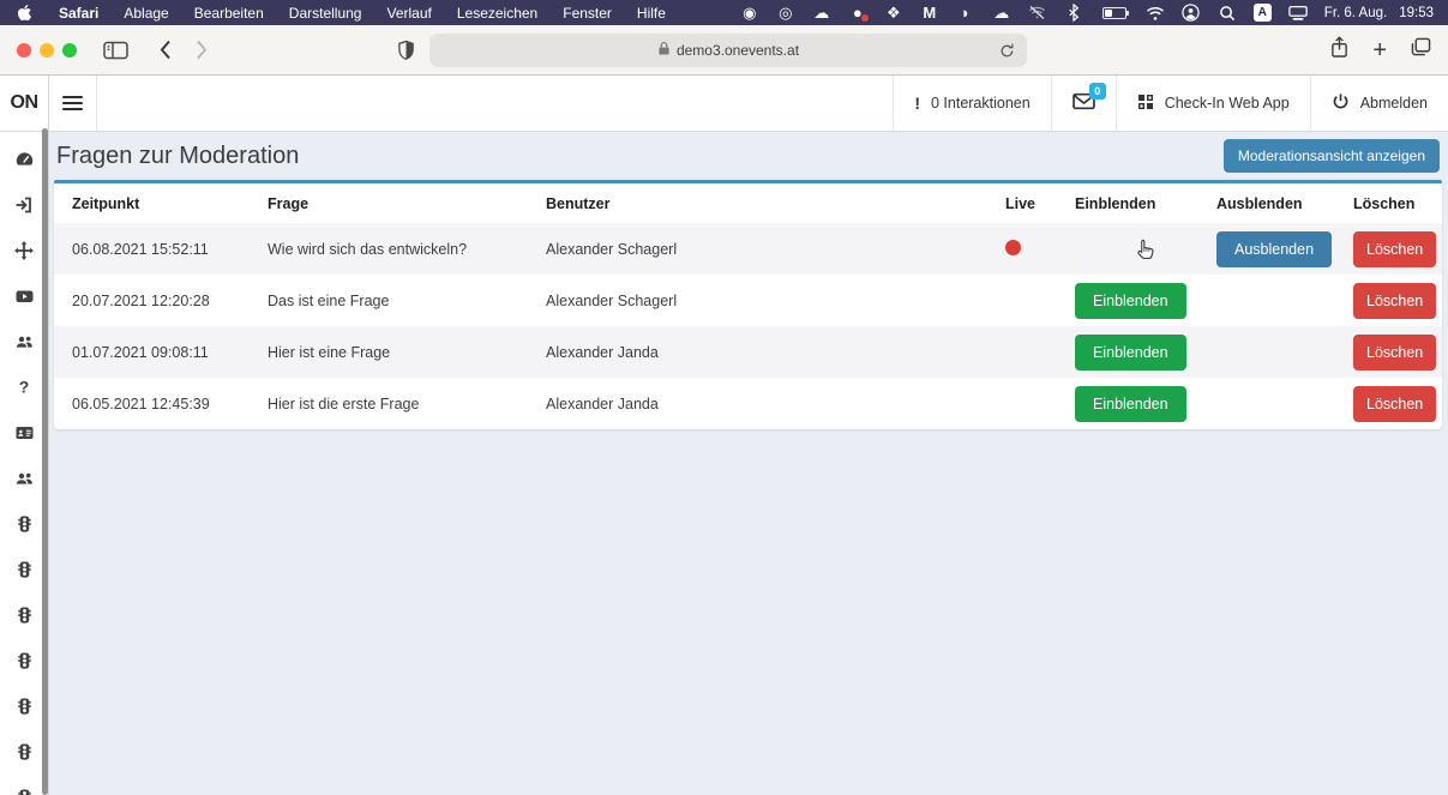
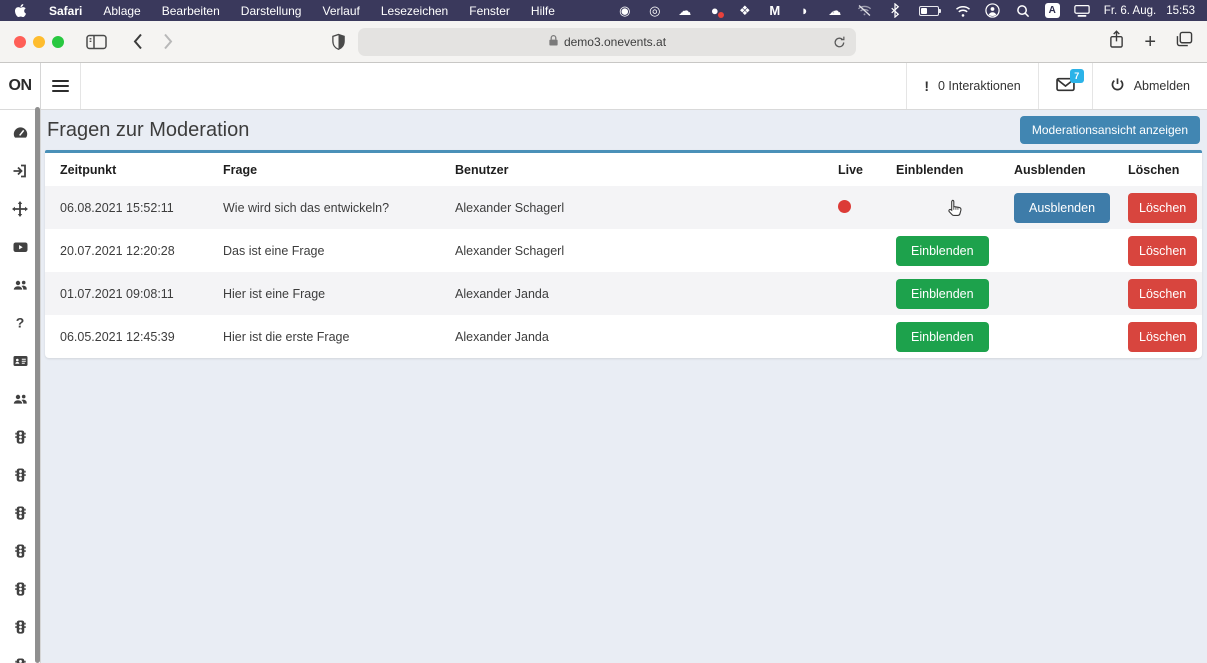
  Safari
  Ablage
  Bearbeiten
  Darstellung
  Verlauf
  Lesezeichen
  Fenster
  Hilfe
  ◉
  ◎
  ☁
  ●
  ❖
  M
  ◗
  ☁
  ↑
  A
  Fr. 6. Aug.
- 19:53
+ 15:53
  demo3.onevents.at
  +
  ON
  ?
  !
  0 Interaktionen
- 0
+ 7
- Check-In Web App
  Abmelden
  Fragen zur Moderation
  Moderationsansicht anzeigen
  Zeitpunkt	Frage	Benutzer	Live	Einblenden	Ausblenden	Löschen
  06.08.2021 15:52:11	Wie wird sich das entwickeln?	Alexander Schagerl			Ausblenden	Löschen
  20.07.2021 12:20:28	Das ist eine Frage	Alexander Schagerl		Einblenden		Löschen
  01.07.2021 09:08:11	Hier ist eine Frage	Alexander Janda		Einblenden		Löschen
  06.05.2021 12:45:39	Hier ist die erste Frage	Alexander Janda		Einblenden		Löschen
